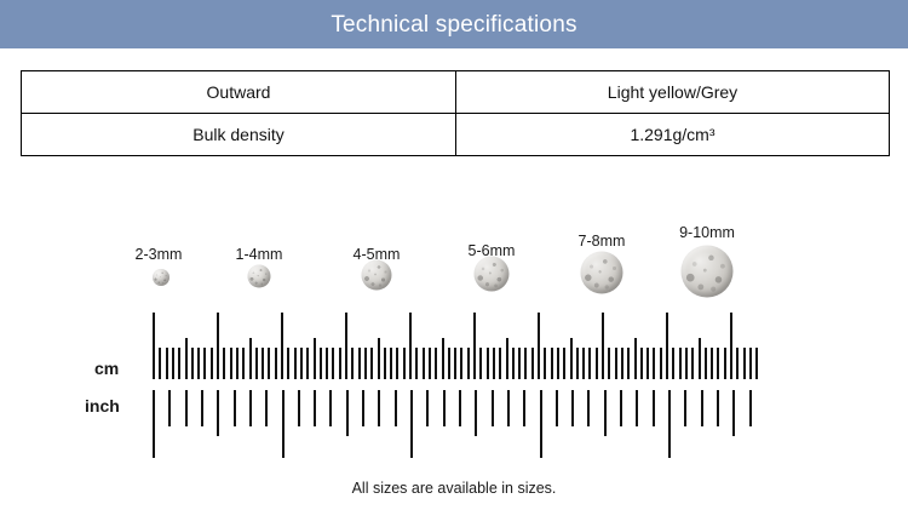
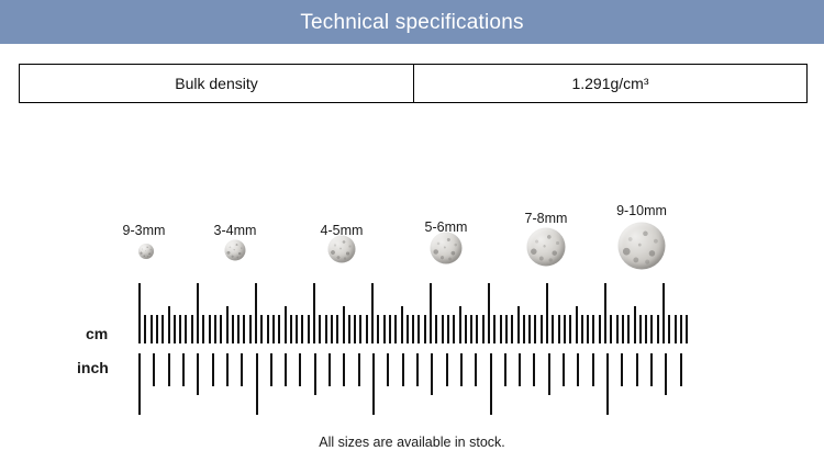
  Technical specifications
- Outward	Light yellow/Grey
  Bulk density	1.291g/cm³
- 2-3mm
+ 9-3mm
- 1-4mm
+ 3-4mm
  4-5mm
  5-6mm
  7-8mm
  9-10mm
  cm
  inch
- All sizes are available in sizes.
+ All sizes are available in stock.
